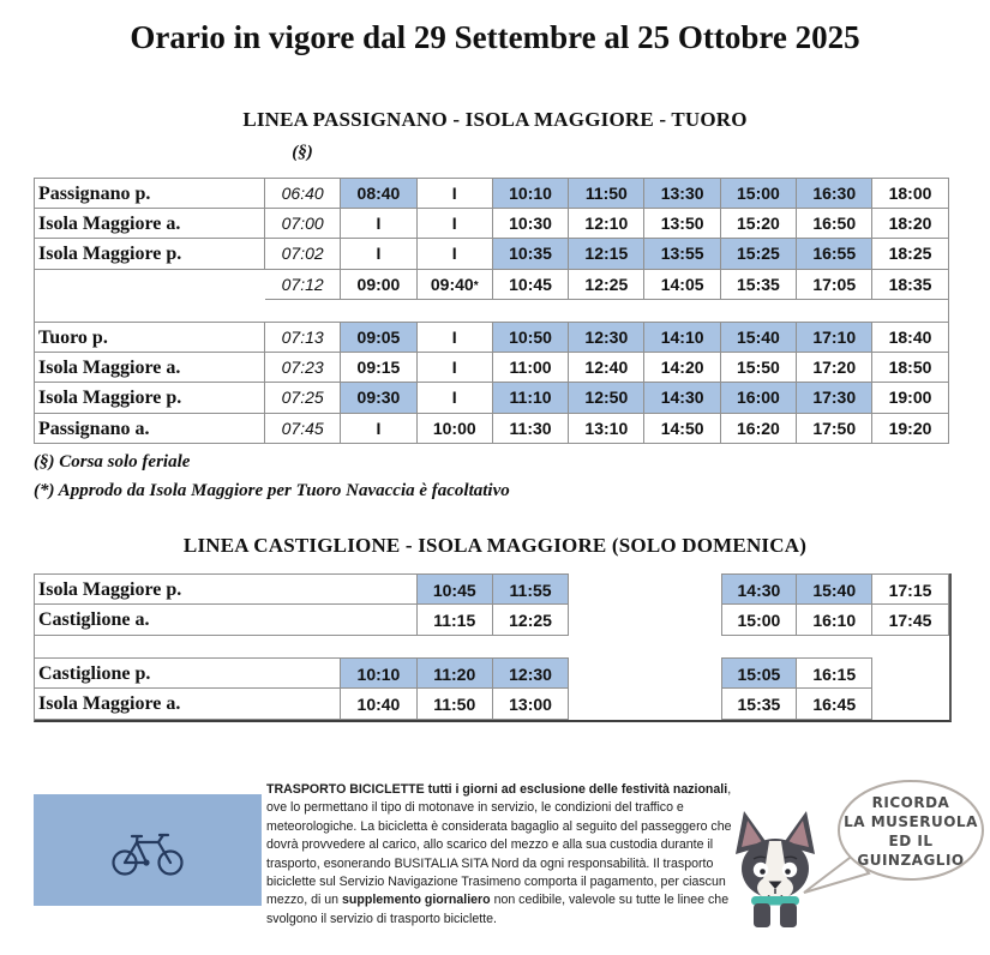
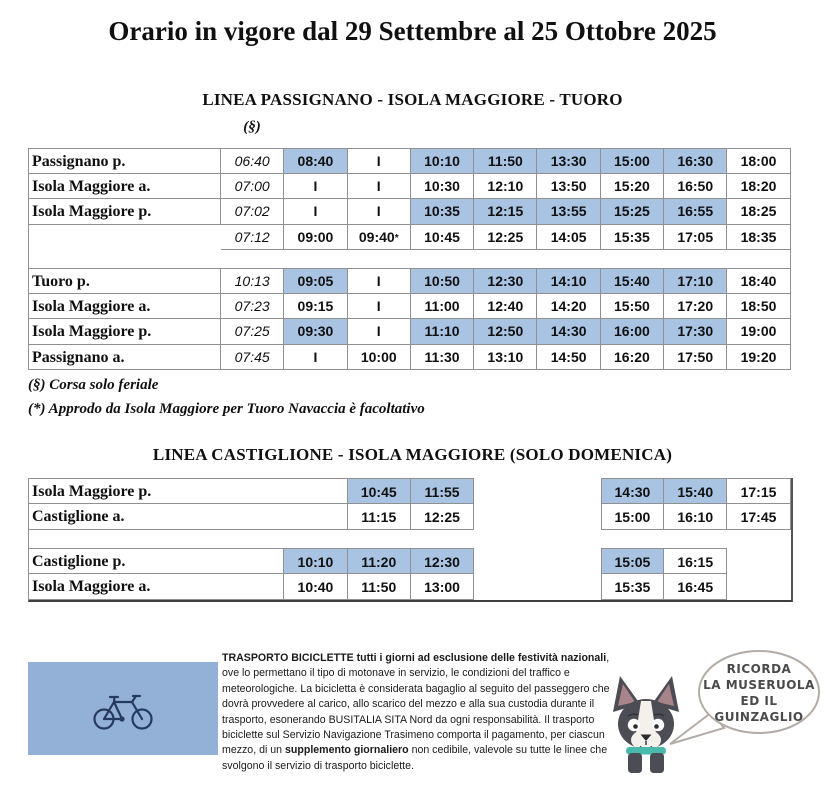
  Orario in vigore dal 29 Settembre al 25 Ottobre 2025
  LINEA PASSIGNANO - ISOLA MAGGIORE - TUORO
  (§)
  Passignano p.
  06:40
  08:40
  I
  10:10
  11:50
  13:30
  15:00
  16:30
  18:00
  Isola Maggiore a.
  07:00
  I
  I
  10:30
  12:10
  13:50
  15:20
  16:50
  18:20
  Isola Maggiore p.
  07:02
  I
  I
  10:35
  12:15
  13:55
  15:25
  16:55
  18:25
  07:12
  09:00
  09:40*
  10:45
  12:25
  14:05
  15:35
  17:05
  18:35
  Tuoro p.
- 07:13
+ 10:13
  09:05
  I
  10:50
  12:30
  14:10
  15:40
  17:10
  18:40
  Isola Maggiore a.
  07:23
  09:15
  I
  11:00
  12:40
  14:20
  15:50
  17:20
  18:50
  Isola Maggiore p.
  07:25
  09:30
  I
  11:10
  12:50
  14:30
  16:00
  17:30
  19:00
  Passignano a.
  07:45
  I
  10:00
  11:30
  13:10
  14:50
  16:20
  17:50
  19:20
  (§) Corsa solo feriale
  (*) Approdo da Isola Maggiore per Tuoro Navaccia è facoltativo
  LINEA CASTIGLIONE - ISOLA MAGGIORE (SOLO DOMENICA)
  Isola Maggiore p.
  10:45
  11:55
  14:30
  15:40
  17:15
  Castiglione a.
  11:15
  12:25
  15:00
  16:10
  17:45
  Castiglione p.
  10:10
  11:20
  12:30
  15:05
  16:15
  Isola Maggiore a.
  10:40
  11:50
  13:00
  15:35
  16:45
  TRASPORTO BICICLETTE tutti i giorni ad esclusione delle festività nazionali, ove lo permettano il tipo di motonave in servizio, le condizioni del traffico e meteorologiche. La bicicletta è considerata bagaglio al seguito del passeggero che dovrà provvedere al carico, allo scarico del mezzo e alla sua custodia durante il trasporto, esonerando BUSITALIA SITA Nord da ogni responsabilità. Il trasporto biciclette sul Servizio Navigazione Trasimeno comporta il pagamento, per ciascun mezzo, di un supplemento giornaliero non cedibile, valevole su tutte le linee che svolgono il servizio di trasporto biciclette.
  RICORDA
  LA MUSERUOLA
  ED IL
  GUINZAGLIO
